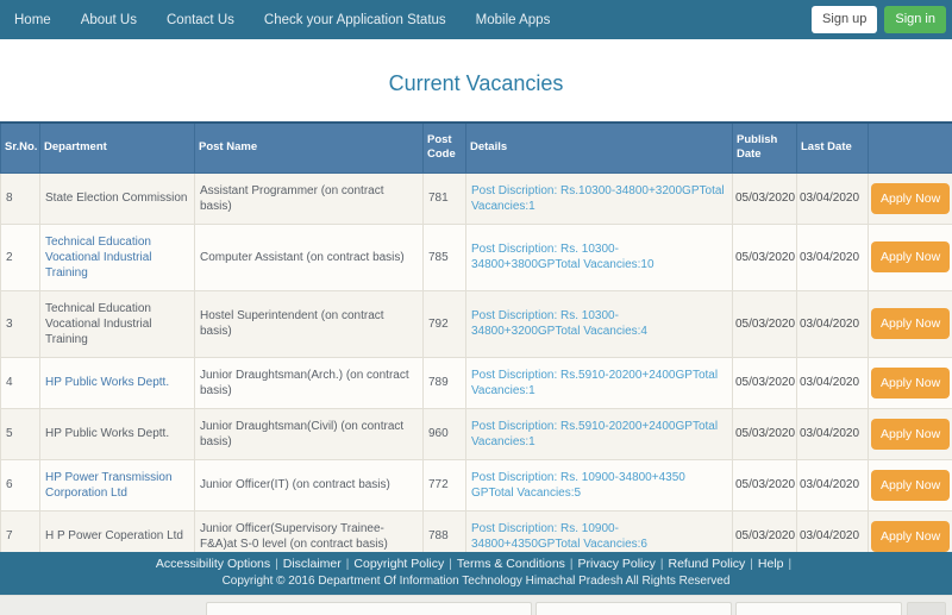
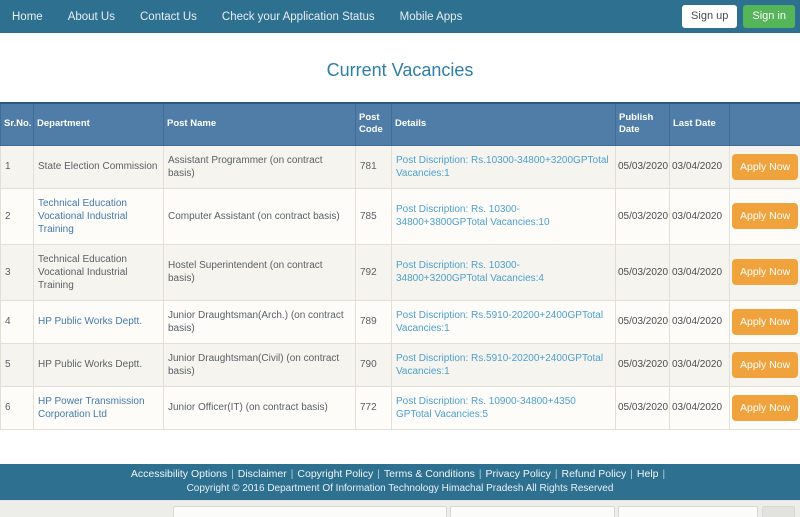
  Home
  About Us
  Contact Us
  Check your Application Status
  Mobile Apps
  Sign up
  Sign in
  Current Vacancies
  Sr.No.	Department	Post Name	Post Code	Details	Publish Date	Last Date
- 8	State Election Commission	Assistant Programmer (on contract basis)	781	Post Discription: Rs.10300-34800+3200GPTotal Vacancies:1	05/03/2020	03/04/2020	Apply Now
+ 1	State Election Commission	Assistant Programmer (on contract basis)	781	Post Discription: Rs.10300-34800+3200GPTotal Vacancies:1	05/03/2020	03/04/2020	Apply Now
  2	Technical Education Vocational Industrial Training	Computer Assistant (on contract basis)	785	Post Discription: Rs. 10300-34800+3800GPTotal Vacancies:10	05/03/2020	03/04/2020	Apply Now
  3	Technical Education Vocational Industrial Training	Hostel Superintendent (on contract basis)	792	Post Discription: Rs. 10300-34800+3200GPTotal Vacancies:4	05/03/2020	03/04/2020	Apply Now
  4	HP Public Works Deptt.	Junior Draughtsman(Arch.) (on contract basis)	789	Post Discription: Rs.5910-20200+2400GPTotal Vacancies:1	05/03/2020	03/04/2020	Apply Now
- 5	HP Public Works Deptt.	Junior Draughtsman(Civil) (on contract basis)	960	Post Discription: Rs.5910-20200+2400GPTotal Vacancies:1	05/03/2020	03/04/2020	Apply Now
+ 5	HP Public Works Deptt.	Junior Draughtsman(Civil) (on contract basis)	790	Post Discription: Rs.5910-20200+2400GPTotal Vacancies:1	05/03/2020	03/04/2020	Apply Now
  6	HP Power Transmission Corporation Ltd	Junior Officer(IT) (on contract basis)	772	Post Discription: Rs. 10900-34800+4350 GPTotal Vacancies:5	05/03/2020	03/04/2020	Apply Now
- 7	H P Power Coperation Ltd	Junior Officer(Supervisory Trainee-F&A)at S-0 level (on contract basis)	788	Post Discription: Rs. 10900-34800+4350GPTotal Vacancies:6	05/03/2020	03/04/2020	Apply Now
  Accessibility Options | Disclaimer | Copyright Policy | Terms & Conditions | Privacy Policy | Refund Policy | Help |
  Copyright © 2016 Department Of Information Technology Himachal Pradesh All Rights Reserved
